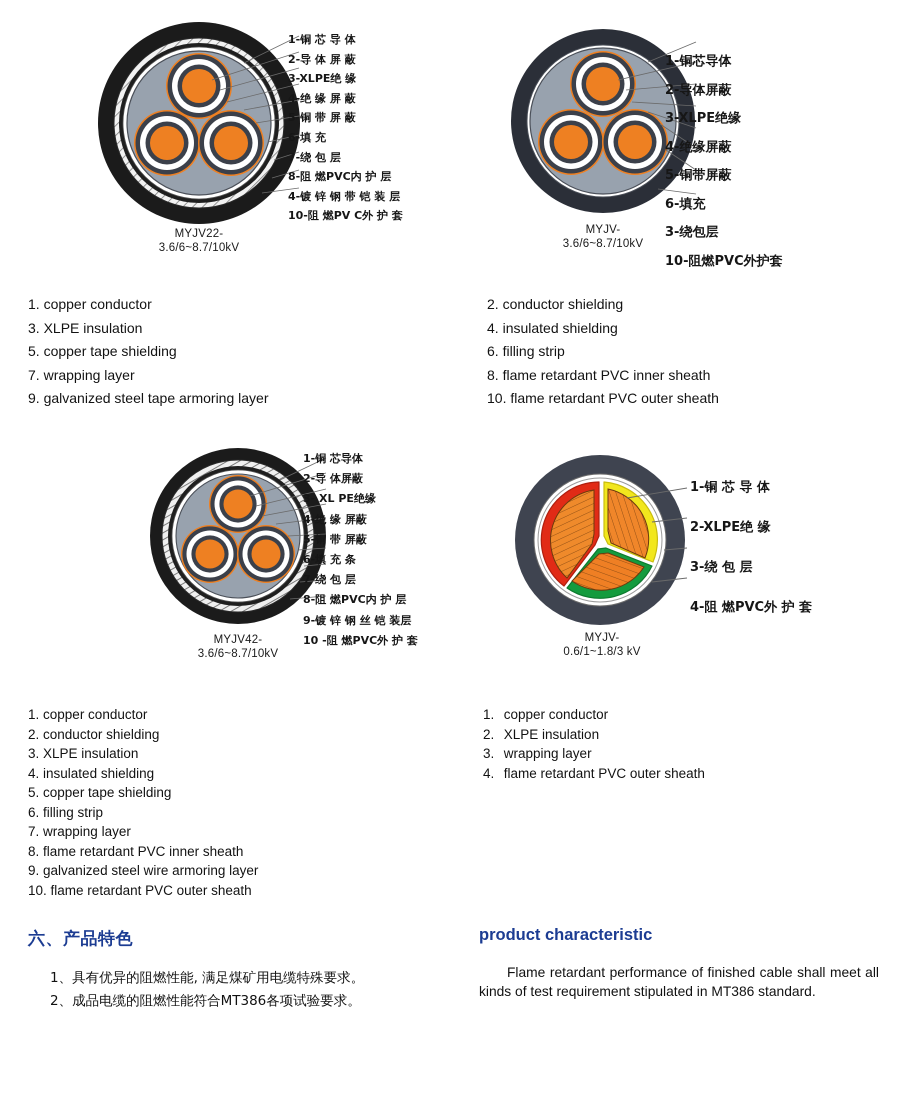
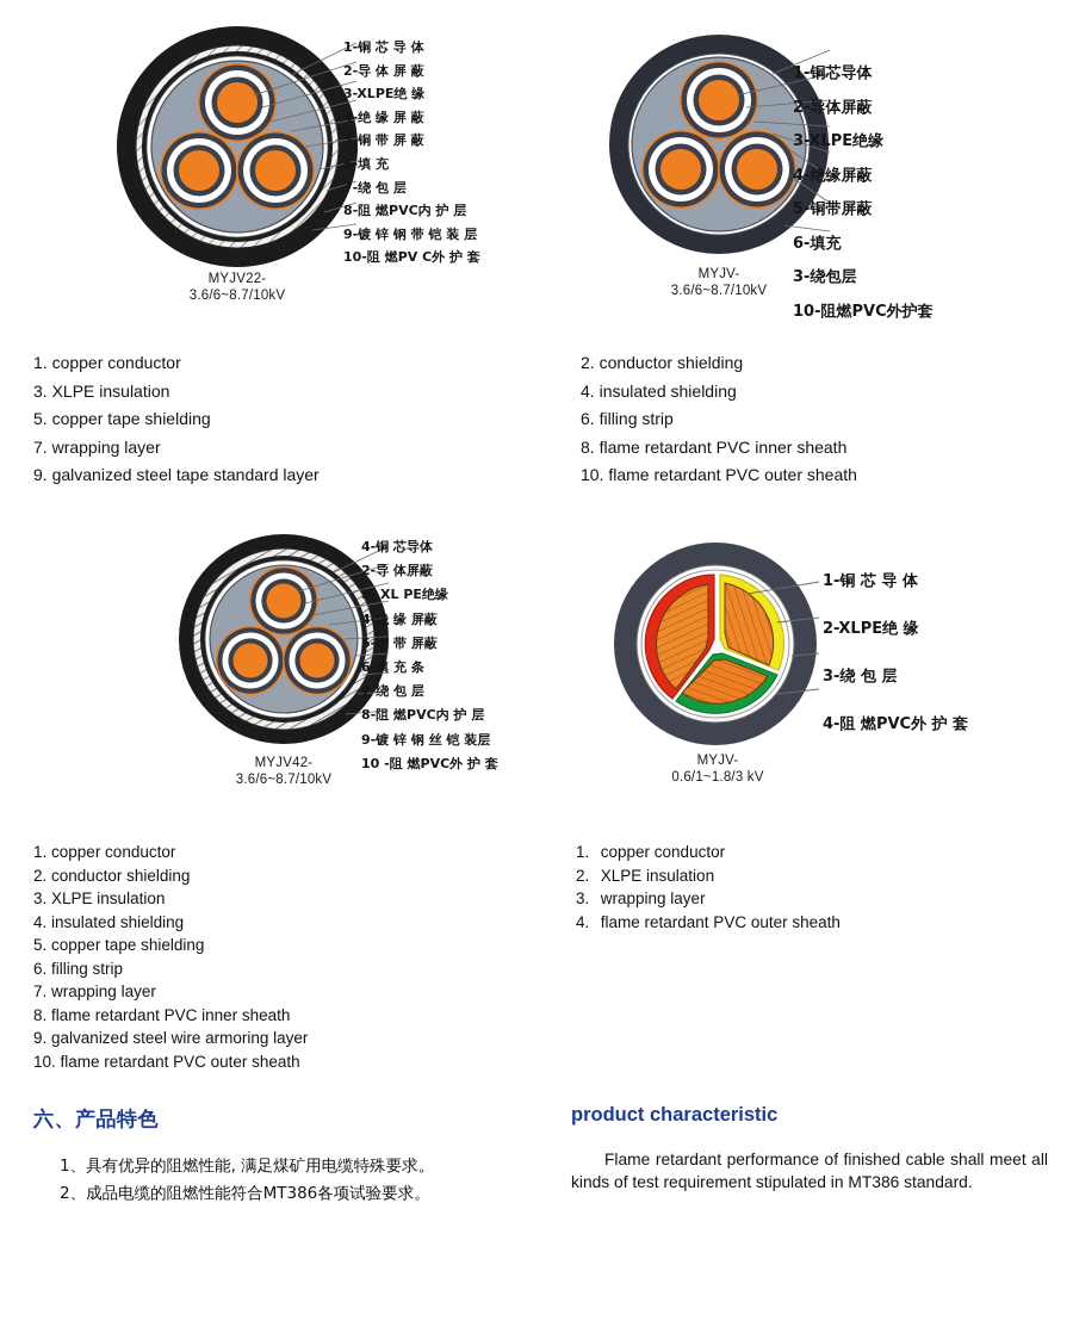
  MYJV22-
  3.6/6~8.7/10kV
  1-铜 芯 导 体
  2-导 体 屏 蔽
  3-XLPE绝 缘
  4-绝 缘 屏 蔽
  5-铜 带 屏 蔽
  6-填 充
  7-绕 包 层
  8-阻 燃PVC内 护 层
- 4-镀 锌 钢 带 铠 装 层
+ 9-镀 锌 钢 带 铠 装 层
  10-阻 燃PV C外 护 套
  MYJV-
  3.6/6~8.7/10kV
  1-铜芯导体
  2-导体屏蔽
  3-XLPE绝缘
  4-绝缘屏蔽
  5-铜带屏蔽
  6-填充
  3-绕包层
  10-阻燃PVC外护套
  1. copper conductor
  3. XLPE insulation
  5. copper tape shielding
  7. wrapping layer
- 9. galvanized steel tape armoring layer
+ 9. galvanized steel tape standard layer
  2. conductor shielding
  4. insulated shielding
  6. filling strip
  8. flame retardant PVC inner sheath
  10. flame retardant PVC outer sheath
  MYJV42-
  3.6/6~8.7/10kV
- 1-铜 芯导体
+ 4-铜 芯导体
  2-导 体屏蔽
  3- XL PE绝缘
  4-绝 缘 屏蔽
  5-铜 带 屏蔽
  6-填 充 条
  7-绕 包 层
  8-阻 燃PVC内 护 层
  9-镀 锌 钢 丝 铠 装层
  10 -阻 燃PVC外 护 套
  MYJV-
  0.6/1~1.8/3 kV
  1-铜 芯 导 体
  2-XLPE绝 缘
  3-绕 包 层
  4-阻 燃PVC外 护 套
  1. copper conductor
  2. conductor shielding
  3. XLPE insulation
  4. insulated shielding
  5. copper tape shielding
  6. filling strip
  7. wrapping layer
  8. flame retardant PVC inner sheath
  9. galvanized steel wire armoring layer
  10. flame retardant PVC outer sheath
  1. copper conductor
  2. XLPE insulation
  3. wrapping layer
  4. flame retardant PVC outer sheath
  六、产品特色
  1、具有优异的阻燃性能, 满足煤矿用电缆特殊要求。
  2、成品电缆的阻燃性能符合MT386各项试验要求。
  product characteristic
  Flame retardant performance of finished cable shall meet all kinds of test requirement stipulated in MT386 standard.
